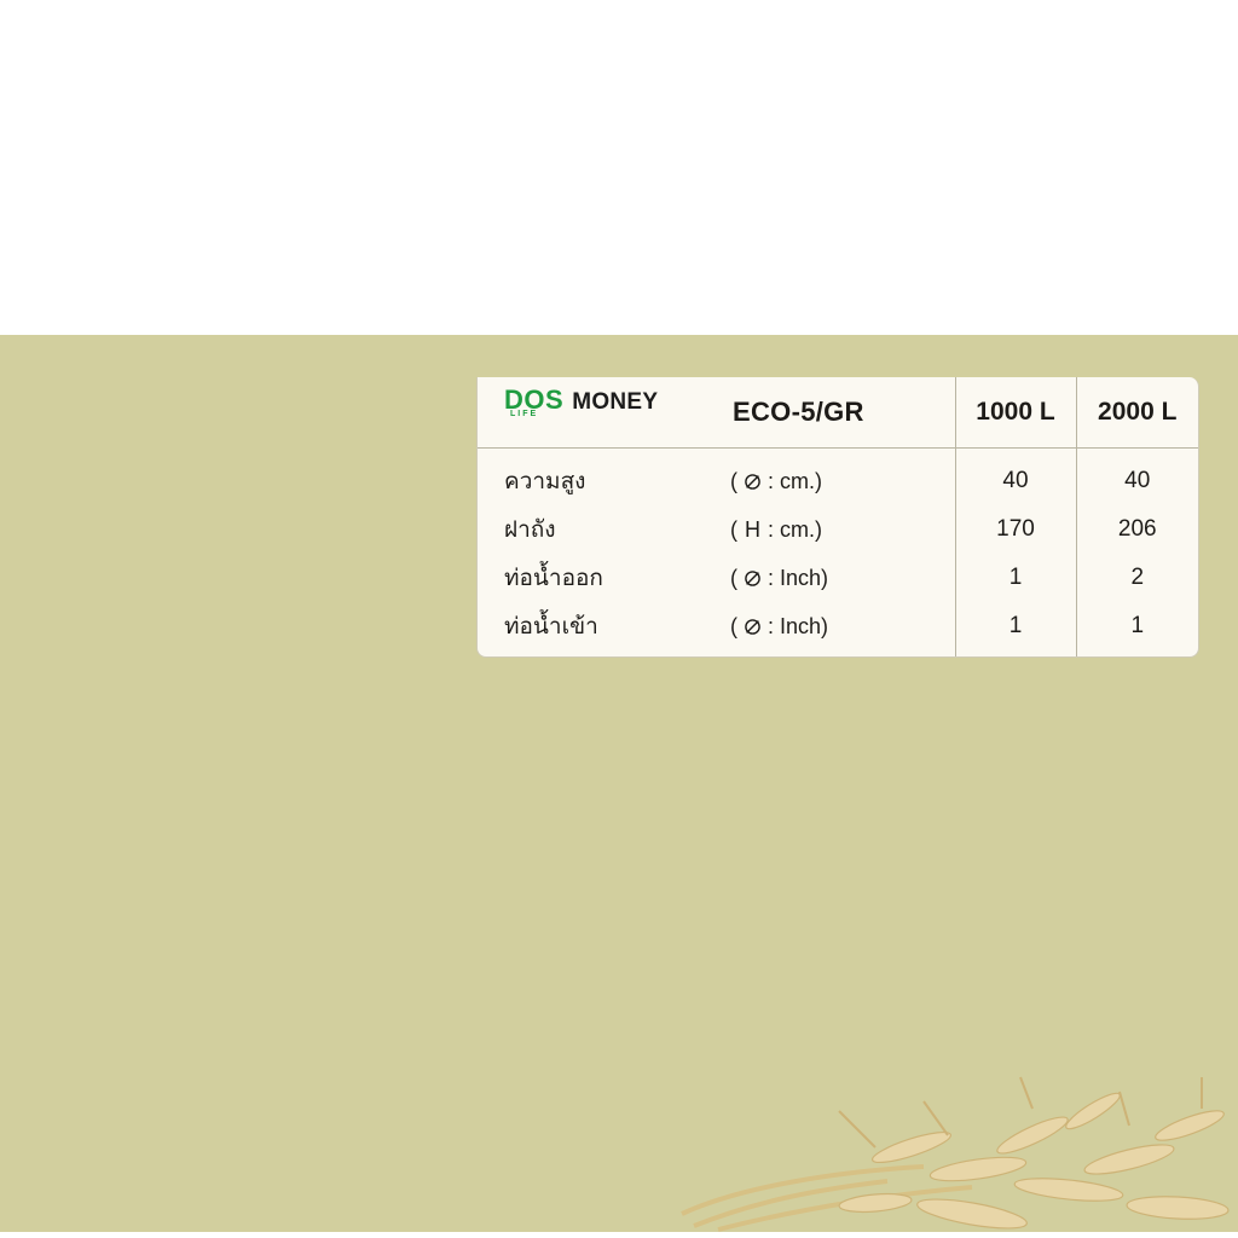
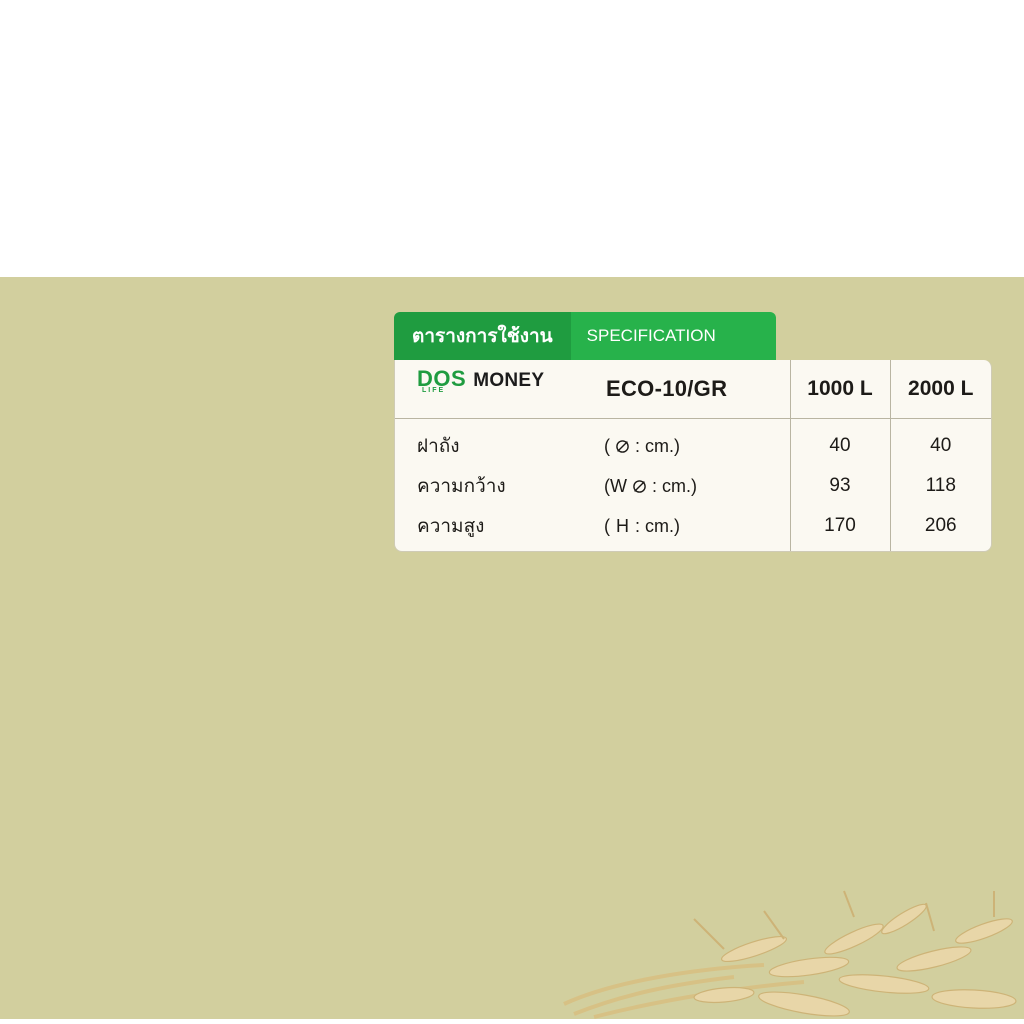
+ ตารางการใช้งาน
+ SPECIFICATION
- DOS MONEY	ECO-5/GR	1000 L	2000 L
+ DOS MONEY	ECO-10/GR	1000 L	2000 L
- ความสูง	( : cm.)	40	40
+ ฝาถัง	( : cm.)	40	40
+ ความกว้าง	(W : cm.)	93	118
- ฝาถัง	( H : cm.)	170	206
+ ความสูง	( H : cm.)	170	206
- ท่อน้ำออก	( : Inch)	1	2
- ท่อน้ำเข้า	( : Inch)	1	1
